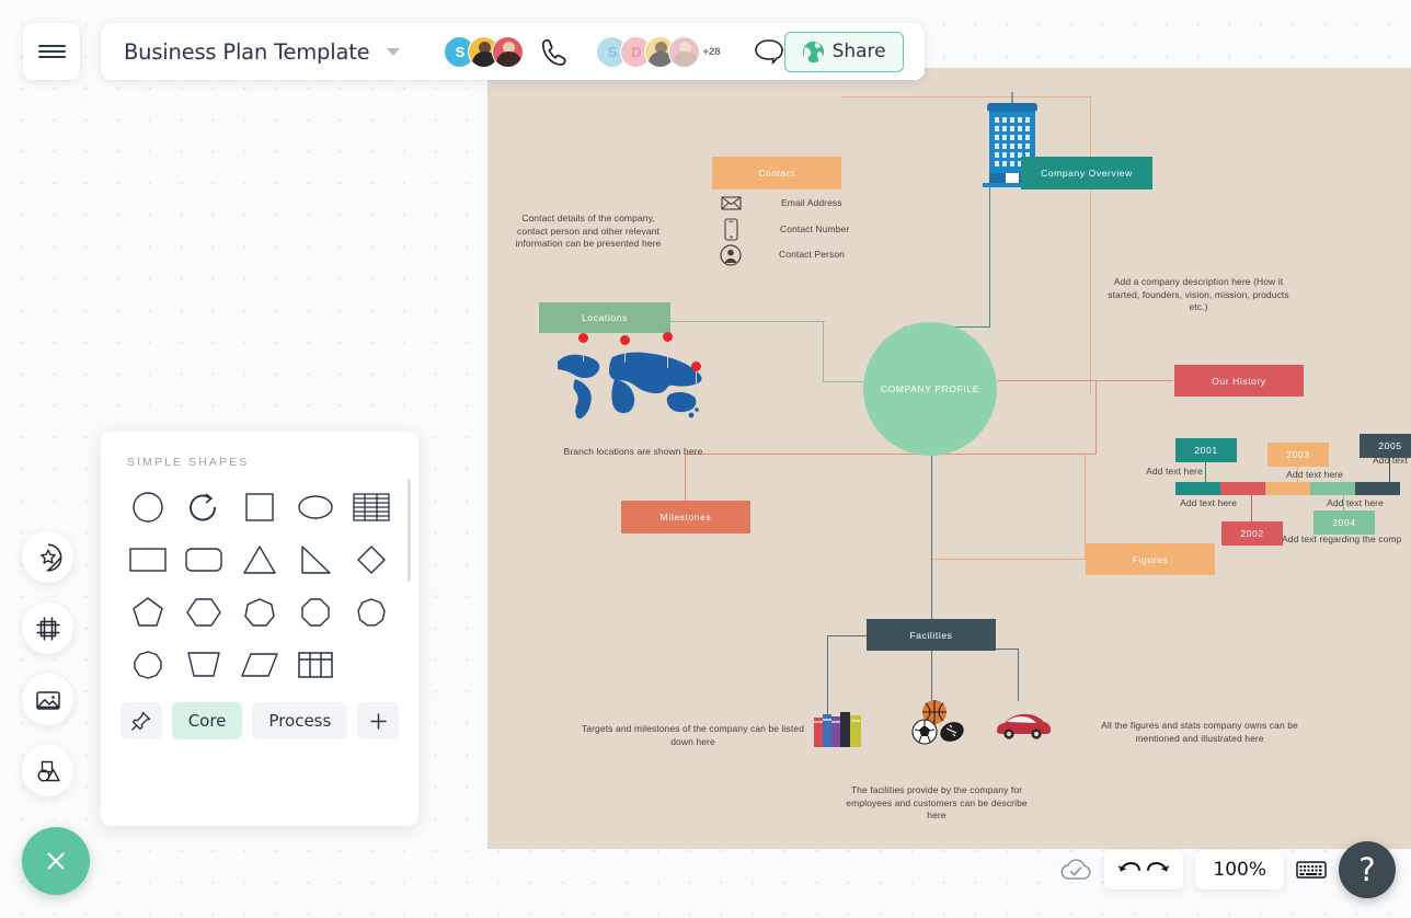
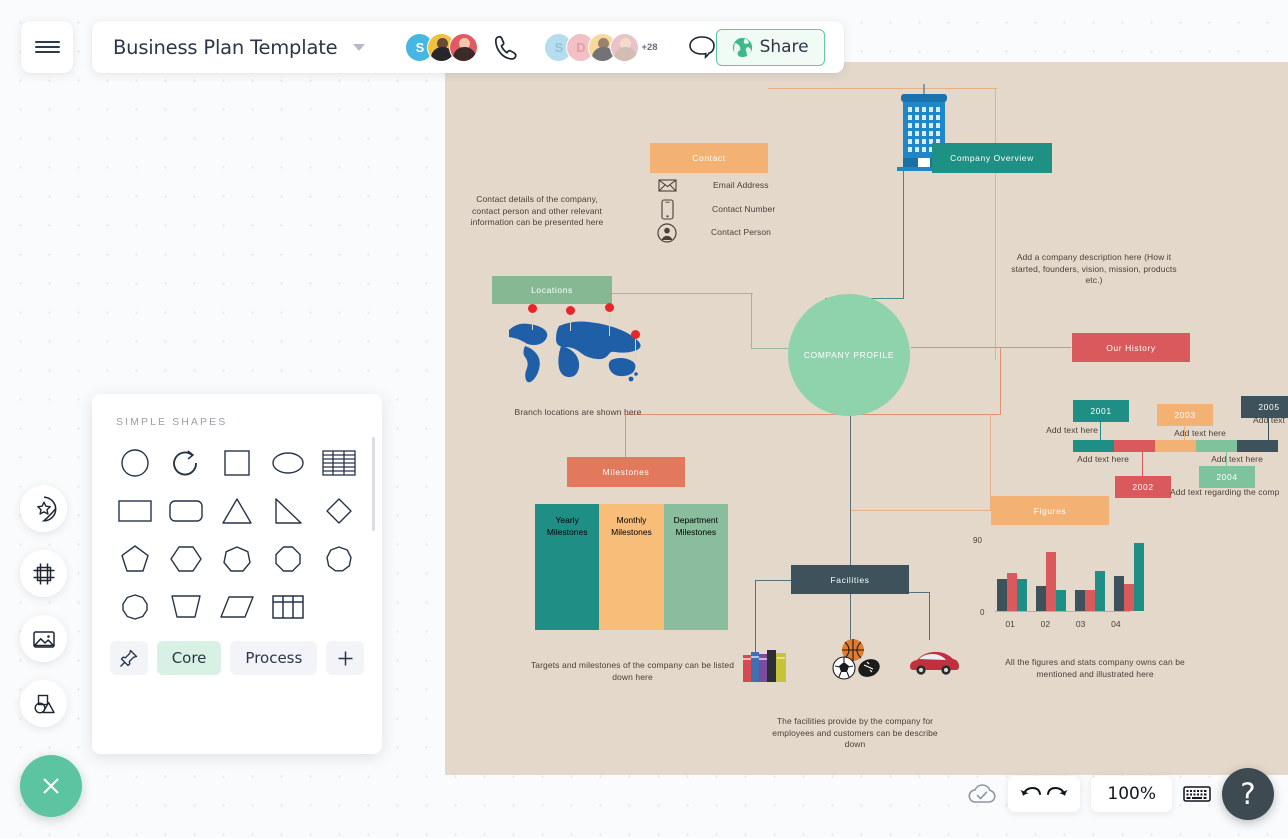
  COMPANY PROFILE
  Contact
  Contact details of the company, contact person and other relevant information can be presented here
  Email Address
  Contact Number
  Contact Person
  Company Overview
  Add a company description here (How it started, founders, vision, mission, products etc.)
  Locations
  Branch locations are shown here
  Our History
  2001
  Add text here
  2002
  Add text here
  2003
  Add text here
  2004
  Add text here
  2005
  Add text regarding the comp
  Milestones
+ Yearly Milestones
+ Monthly Milestones
+ Department Milestones
  Targets and milestones of the company can be listed down here
  Figures
+ 90
+ 0
+ 01
+ 02
+ 03
+ 04
  All the figures and stats company owns can be mentioned and illustrated here
  Facilities
- The facilities provide by the company for employees and customers can be describe here
+ The facilities provide by the company for employees and customers can be describe down
  Business Plan Template
  S
  S
  D
  +28
  Share
  SIMPLE SHAPES
  Core
  Process
  100%
  ?
